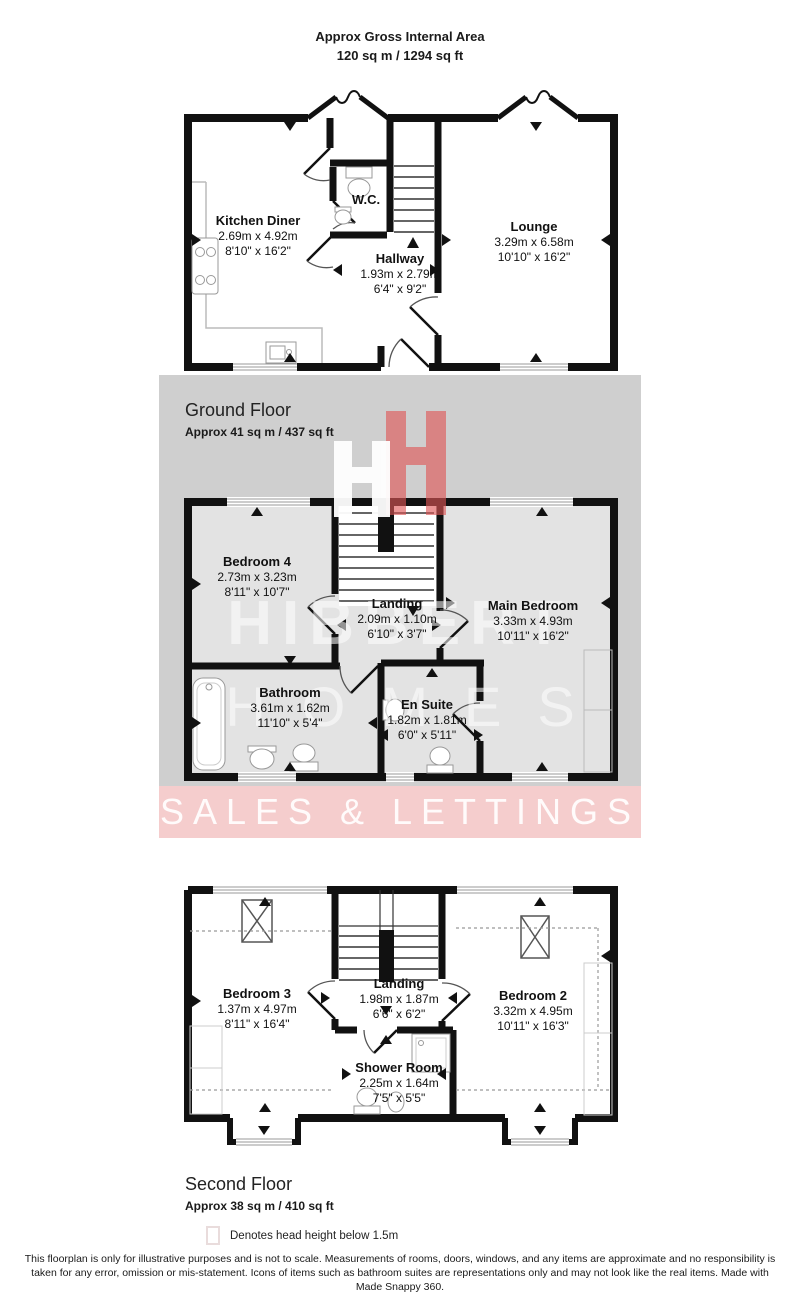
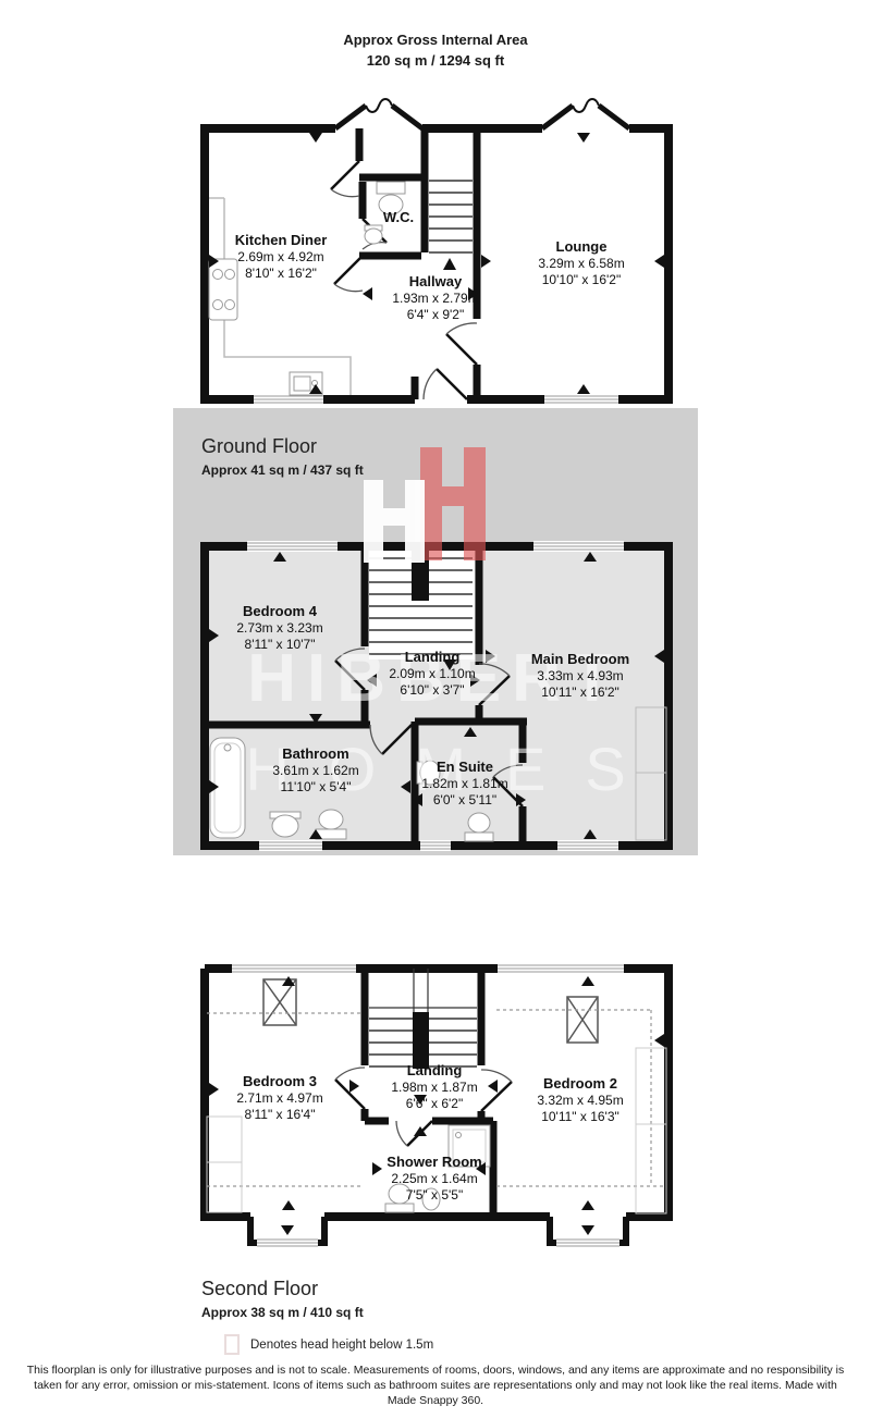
  Approx Gross Internal Area
  120 sq m / 1294 sq ft
- SALES & LETTINGS
  HIBBERT
  HOMES
  Kitchen Diner
  2.69m x 4.92m
  8'10" x 16'2"
  W.C.
  Hallway
  1.93m x 2.79m
  6'4" x 9'2"
  Lounge
  3.29m x 6.58m
  10'10" x 16'2"
  Bedroom 4
  2.73m x 3.23m
  8'11" x 10'7"
  Landing
  2.09m x 1.10m
  6'10" x 3'7"
  Main Bedroom
  3.33m x 4.93m
  10'11" x 16'2"
  Bathroom
  3.61m x 1.62m
  11'10" x 5'4"
  En Suite
  1.82m x 1.81m
  6'0" x 5'11"
  Bedroom 3
- 1.37m x 4.97m
+ 2.71m x 4.97m
  8'11" x 16'4"
  Landing
  1.98m x 1.87m
  6'6" x 6'2"
  Bedroom 2
  3.32m x 4.95m
  10'11" x 16'3"
  Shower Room
  2.25m x 1.64m
  7'5" x 5'5"
  Ground Floor
  Approx 41 sq m / 437 sq ft
  Second Floor
  Approx 38 sq m / 410 sq ft
  Denotes head height below 1.5m
  This floorplan is only for illustrative purposes and is not to scale. Measurements of rooms, doors, windows, and any items are approximate and no responsibility is taken for any error, omission or mis-statement. Icons of items such as bathroom suites are representations only and may not look like the real items. Made with Made Snappy 360.
